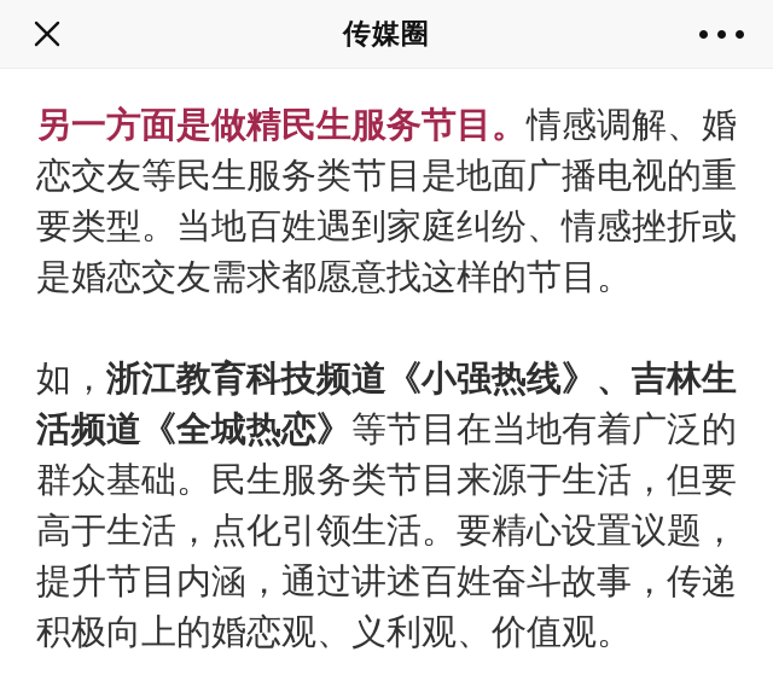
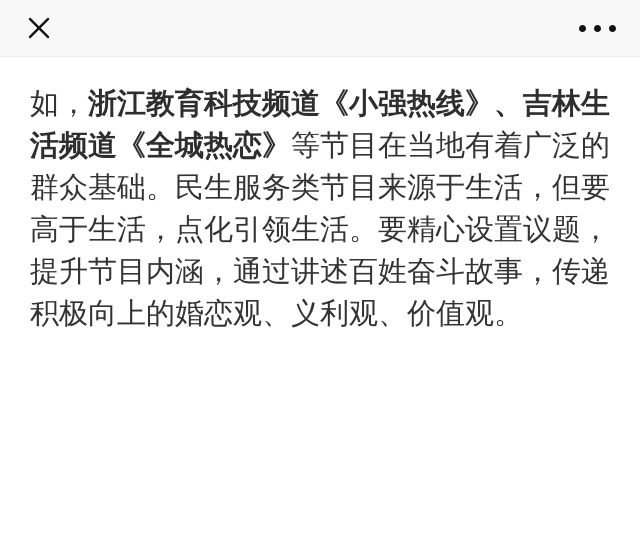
- 传媒圈
- 另一方面是做精民生服务节目。情感调解、婚恋交友等民生服务类节目是地面广播电视的重要类型。当地百姓遇到家庭纠纷、情感挫折或是婚恋交友需求都愿意找这样的节目。
  如，浙江教育科技频道《小强热线》、吉林生活频道《全城热恋》等节目在当地有着广泛的群众基础。民生服务类节目来源于生活，但要高于生活，点化引领生活。要精心设置议题，提升节目内涵，通过讲述百姓奋斗故事，传递积极向上的婚恋观、义利观、价值观。
